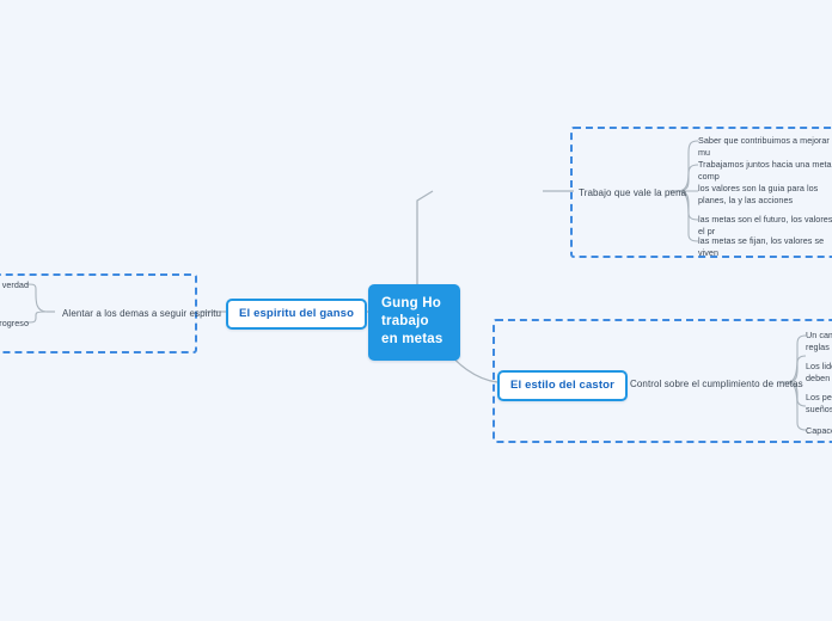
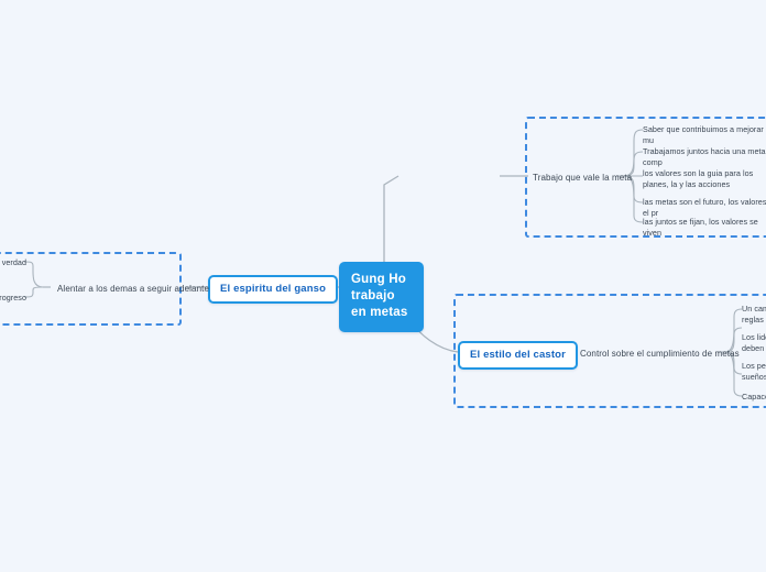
  Gung Ho trabajo en metas
- Trabajo que vale la pena
+ Trabajo que vale la meta
  Saber que contribuimos a mejorar mu
  Trabajamos juntos hacia una meta comp
  los valores son la guia para los planes, la y las acciones
  las metas son el futuro, los valores el pr
- las metas se fijan, los valores se viven
+ las juntos se fijan, los valores se viven
  El estilo del castor
  Control sobre el cumplimiento de metas
  Un ca reglas
  Los lid deben
  Los pe sueño
  Capac
  El espiritu del ganso
- Alentar a los demas a seguir espiritu
+ Alentar a los demas a seguir adelante
  verdad
  rogreso
